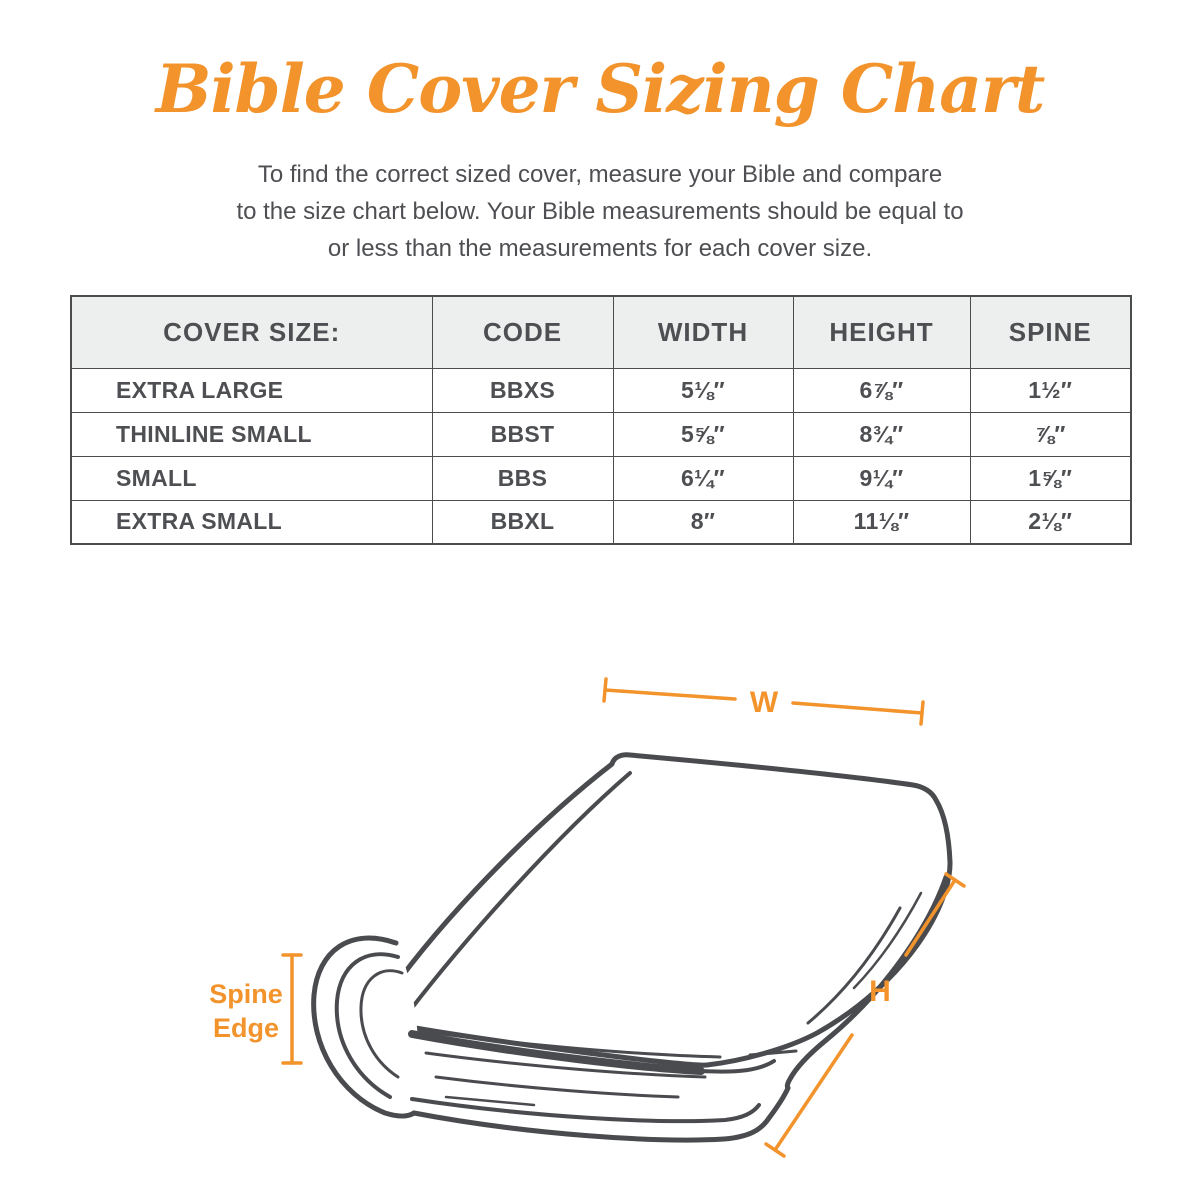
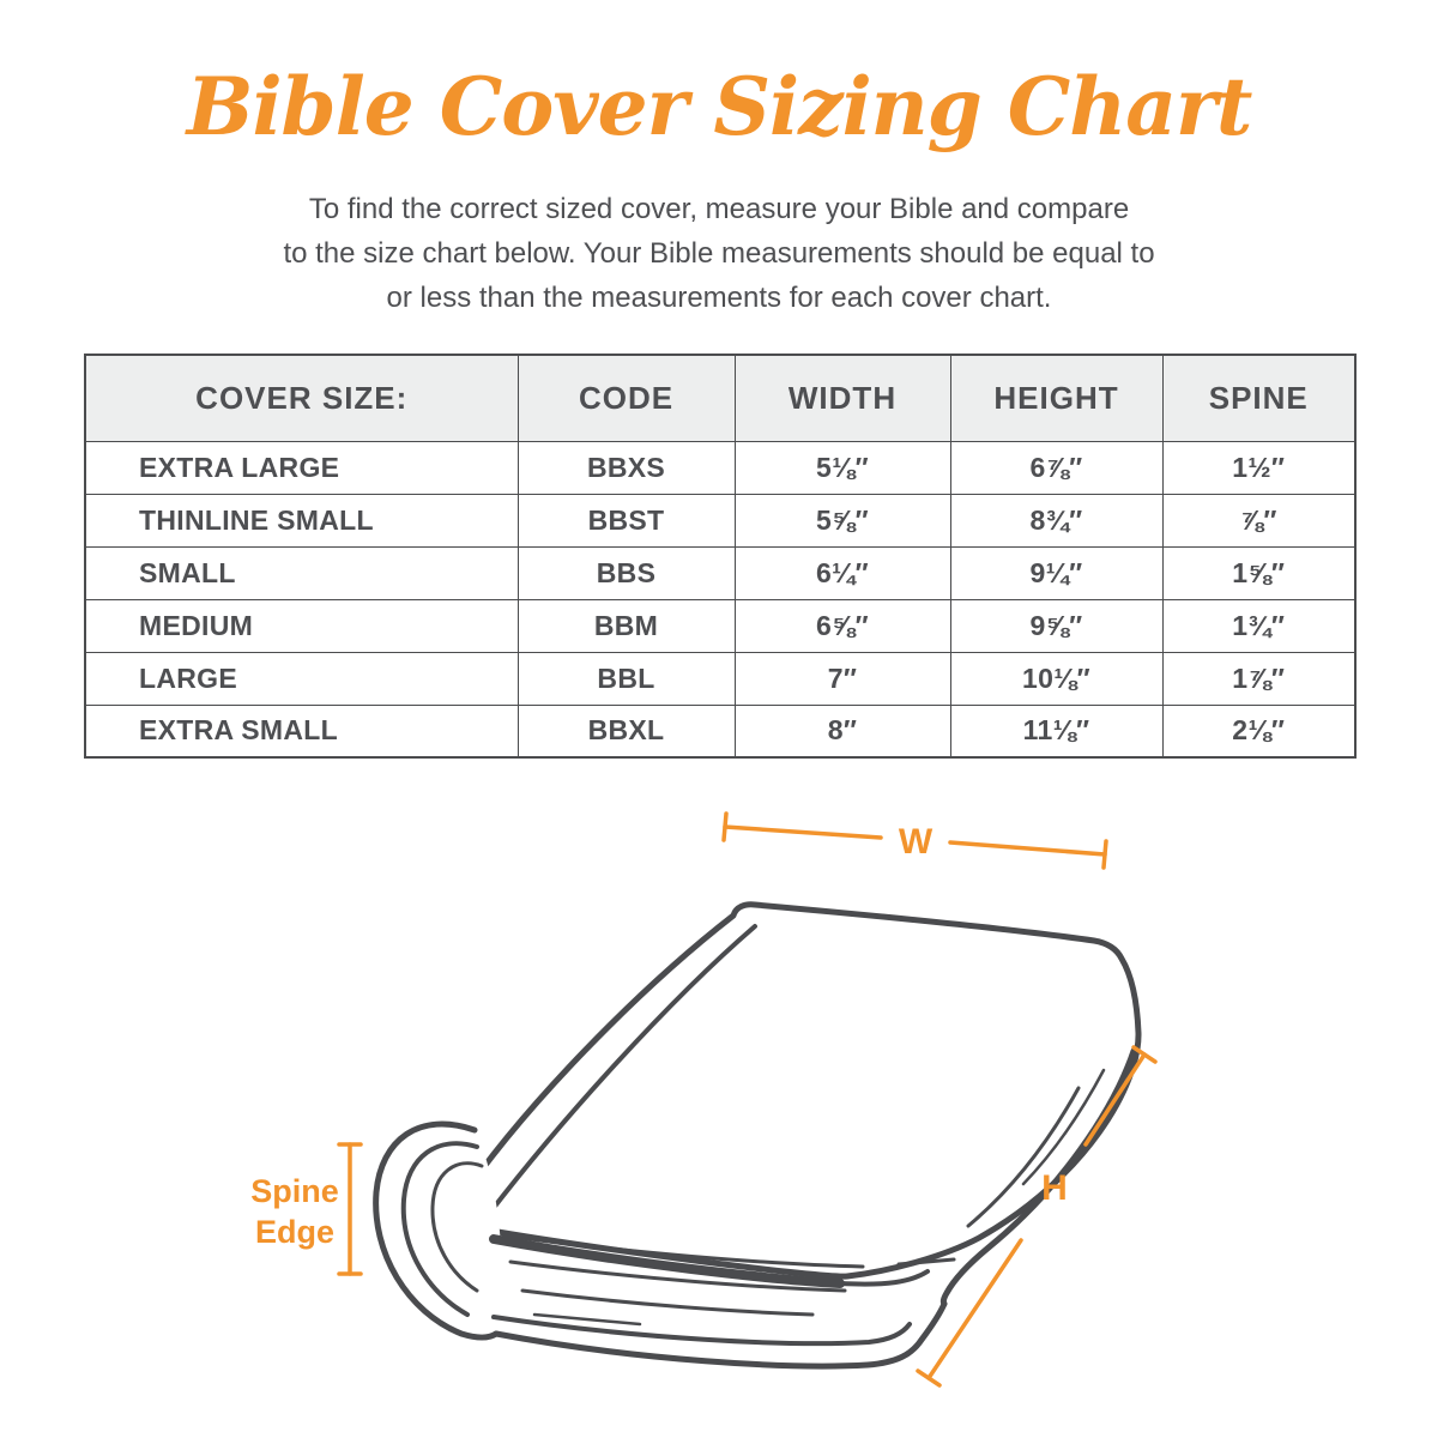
  Bible Cover Sizing Chart
  To find the correct sized cover, measure your Bible and compare
  to the size chart below. Your Bible measurements should be equal to
- or less than the measurements for each cover size.
+ or less than the measurements for each cover chart.
  COVER SIZE:	CODE	WIDTH	HEIGHT	SPINE
  EXTRA LARGE	BBXS	5⅛″	6⅞″	1½″
  THINLINE SMALL	BBST	5⅝″	8¾″	⅞″
  SMALL	BBS	6¼″	9¼″	1⅝″
+ MEDIUM	BBM	6⅝″	9⅝″	1¾″
+ LARGE	BBL	7″	10⅛″	1⅞″
  EXTRA SMALL	BBXL	8″	11⅛″	2⅛″
  W
  H
  Spine
  Edge
